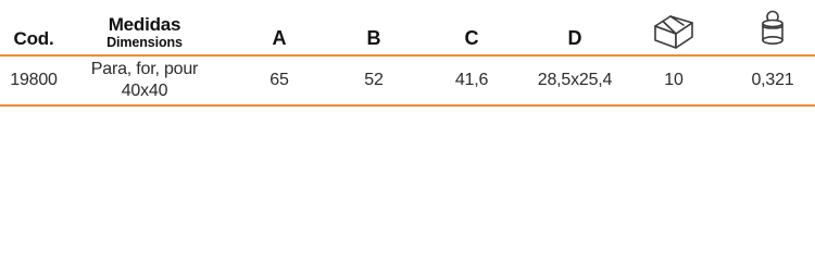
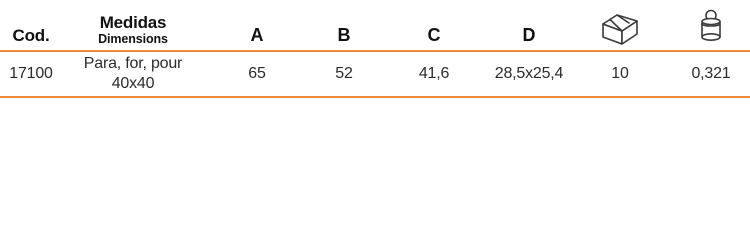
  Cod.	Medidas Dimensions	A	B	C	D
- 19800	Para, for, pour 40x40	65	52	41,6	28,5x25,4	10	0,321
+ 17100	Para, for, pour 40x40	65	52	41,6	28,5x25,4	10	0,321
